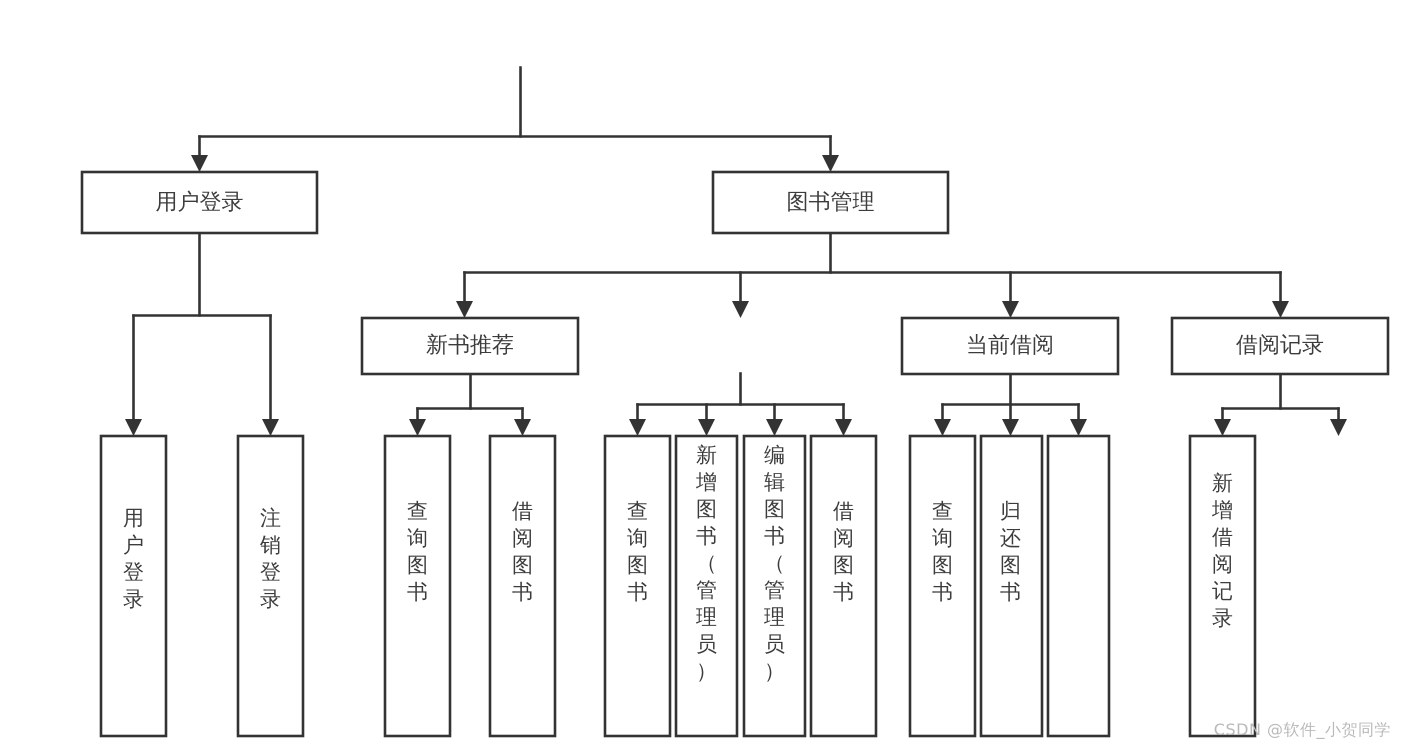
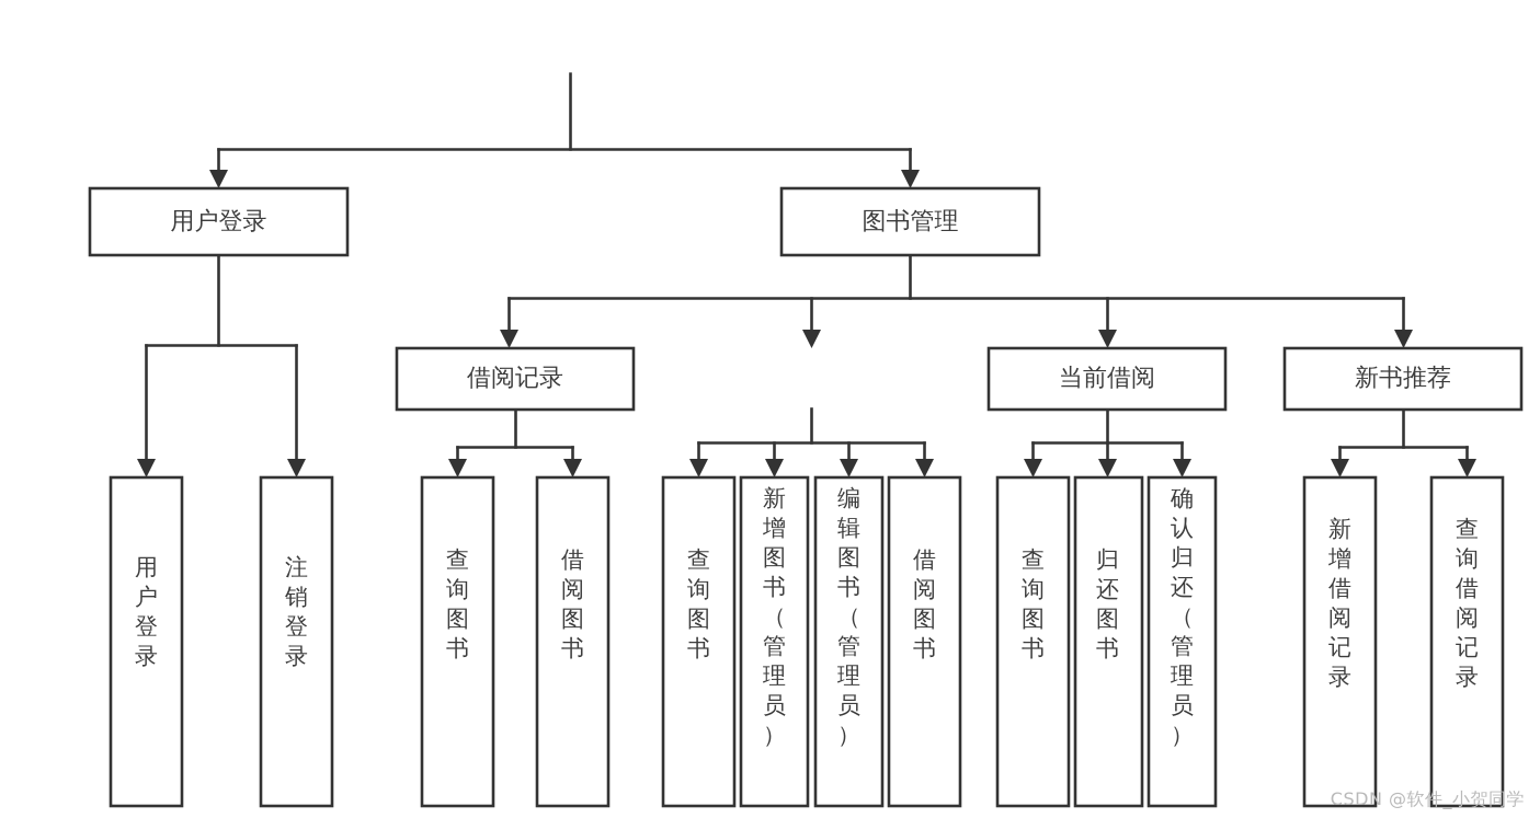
  用户登录
  图书管理
- 新书推荐
+ 借阅记录
  当前借阅
- 借阅记录
+ 新书推荐
  用户登录
  注销登录
  查询图书
  借阅图书
  查询图书
  新增图书（管理员）
  编辑图书（管理员）
  借阅图书
  查询图书
  归还图书
+ 确认归还（管理员）
  新增借阅记录
+ 查询借阅记录
  CSDN @软件_小贺同学
